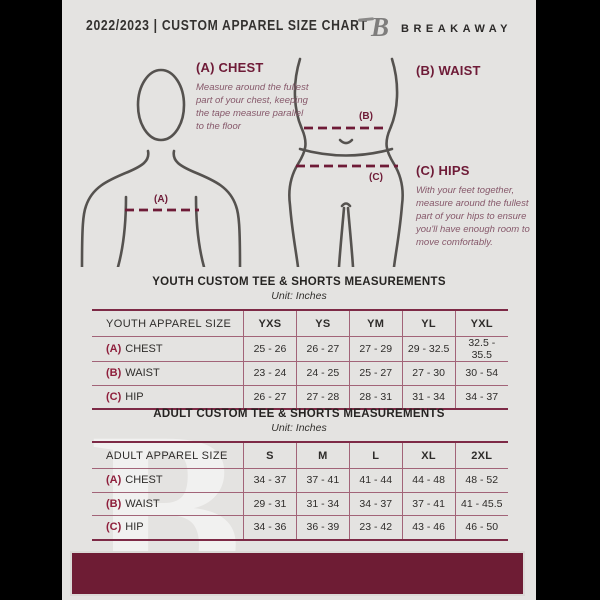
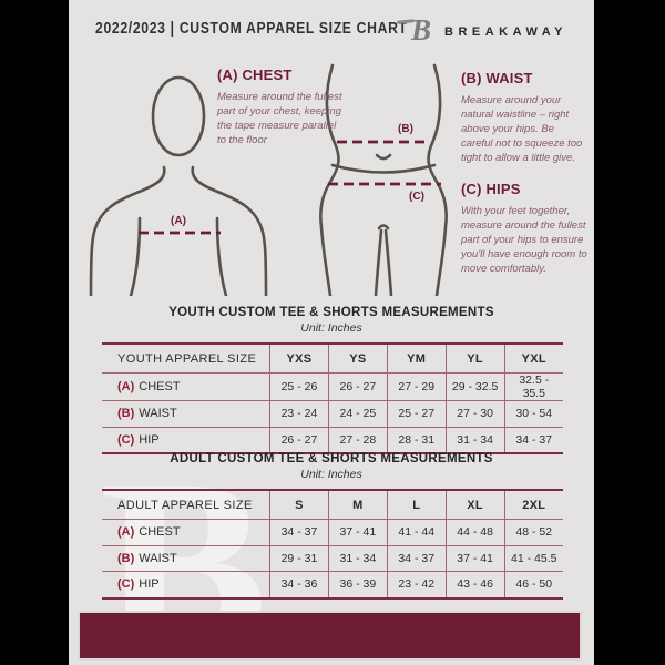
  B
  2022/2023 | CUSTOM APPAREL SIZE CHART
  B
  BREAKAWAY
  (A)
  (B)
  (C)
  (A) CHEST
  Measure around the fullest part of your chest, keeping the tape measure parallel to the floor
  (B) WAIST
+ Measure around your natural waistline – right above your hips. Be careful not to squeeze too tight to allow a little give.
  (C) HIPS
  With your feet together, measure around the fullest part of your hips to ensure you'll have enough room to move comfortably.
  YOUTH CUSTOM TEE & SHORTS MEASUREMENTS
  Unit: Inches
  YOUTH APPAREL SIZE	YXS	YS	YM	YL	YXL
  (A) CHEST	25 - 26	26 - 27	27 - 29	29 - 32.5	32.5 - 35.5
  (B) WAIST	23 - 24	24 - 25	25 - 27	27 - 30	30 - 54
  (C) HIP	26 - 27	27 - 28	28 - 31	31 - 34	34 - 37
  ADULT CUSTOM TEE & SHORTS MEASUREMENTS
  Unit: Inches
  ADULT APPAREL SIZE	S	M	L	XL	2XL
  (A) CHEST	34 - 37	37 - 41	41 - 44	44 - 48	48 - 52
  (B) WAIST	29 - 31	31 - 34	34 - 37	37 - 41	41 - 45.5
  (C) HIP	34 - 36	36 - 39	23 - 42	43 - 46	46 - 50
